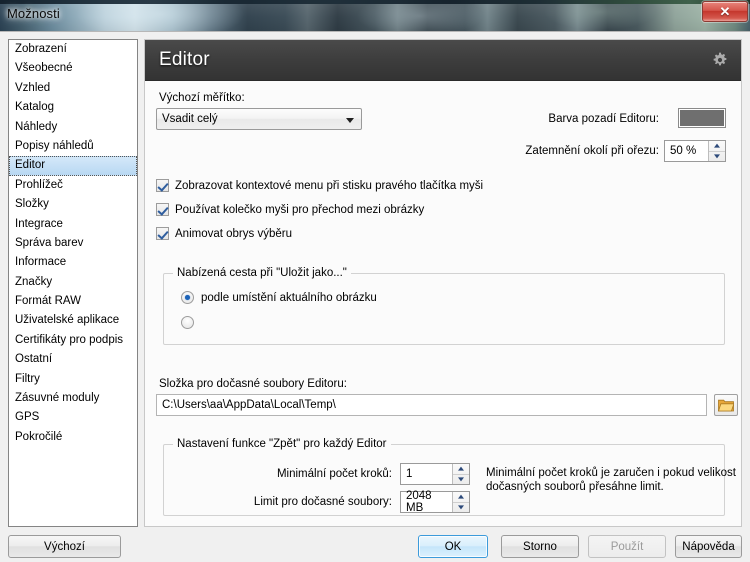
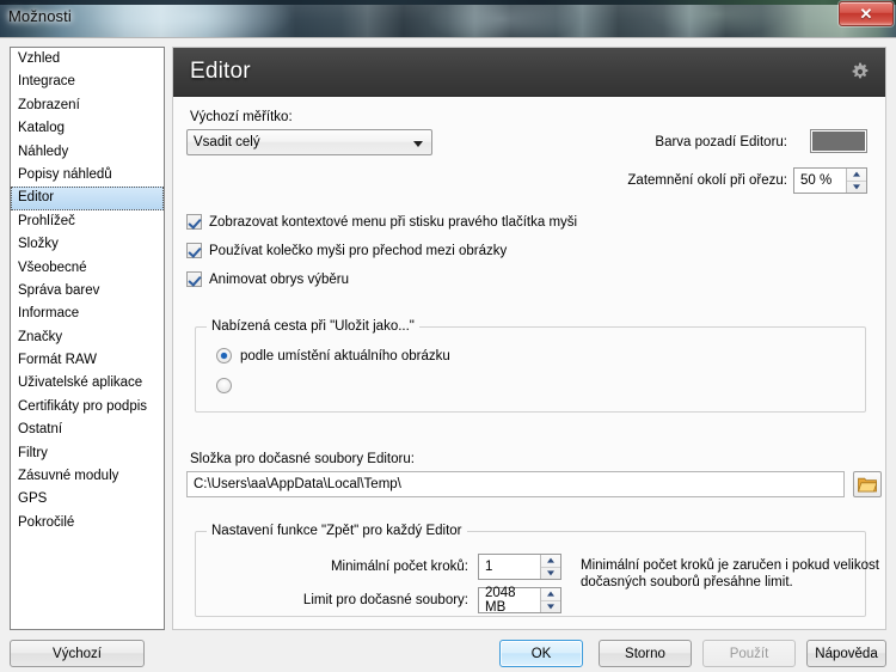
  Možnosti
  ✕
- Zobrazení
+ Vzhled
- Všeobecné
+ Integrace
- Vzhled
+ Zobrazení
  Katalog
  Náhledy
  Popisy náhledů
  Editor
  Prohlížeč
  Složky
- Integrace
+ Všeobecné
  Správa barev
  Informace
  Značky
  Formát RAW
  Uživatelské aplikace
  Certifikáty pro podpis
  Ostatní
  Filtry
  Zásuvné moduly
  GPS
  Pokročilé
  Editor
  Výchozí měřítko:
  Vsadit celý
  Barva pozadí Editoru:
  Zatemnění okolí při ořezu:
  50 %
  Zobrazovat kontextové menu při stisku pravého tlačítka myši
  Používat kolečko myši pro přechod mezi obrázky
  Animovat obrys výběru
  Nabízená cesta při "Uložit jako..."
  podle umístění aktuálního obrázku
  Složka pro dočasné soubory Editoru:
  C:\Users\aa\AppData\Local\Temp\
  Nastavení funkce "Zpět" pro každý Editor
  Minimální počet kroků:
  1
  Limit pro dočasné soubory:
  2048 MB
  Minimální počet kroků je zaručen i pokud velikost dočasných souborů přesáhne limit.
  Výchozí
  OK
  Storno
  Použít
  Nápověda
